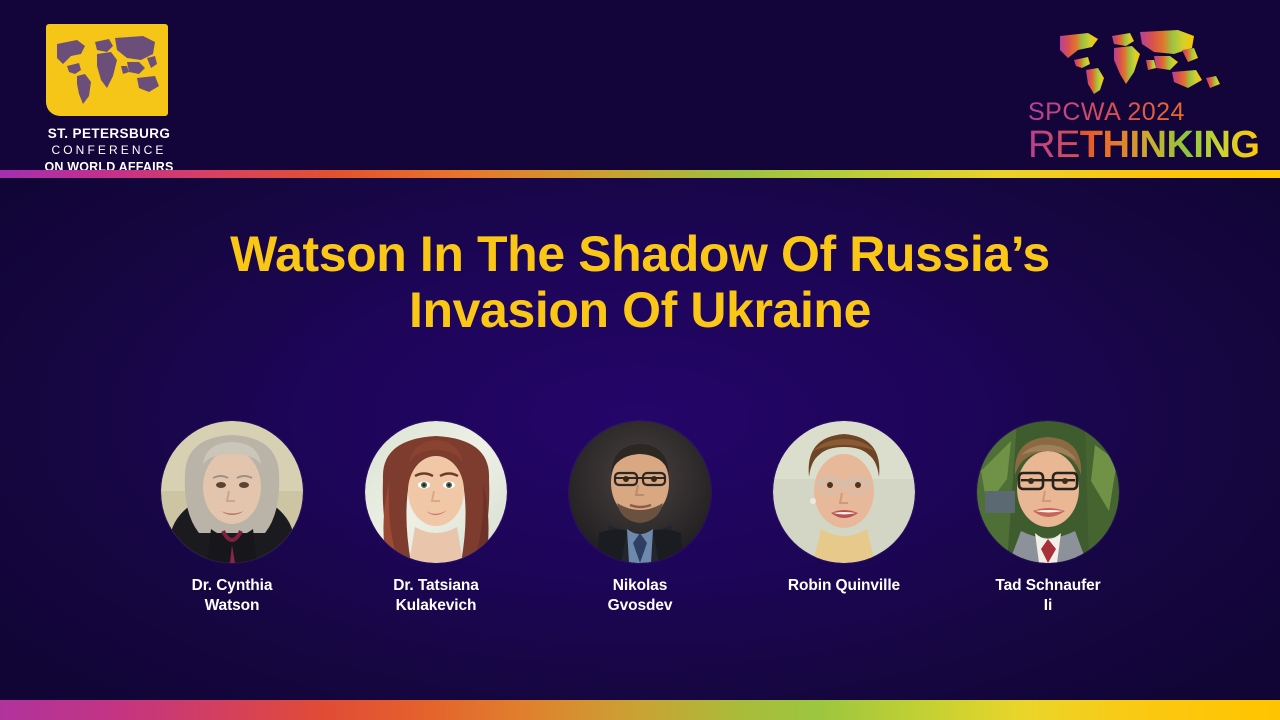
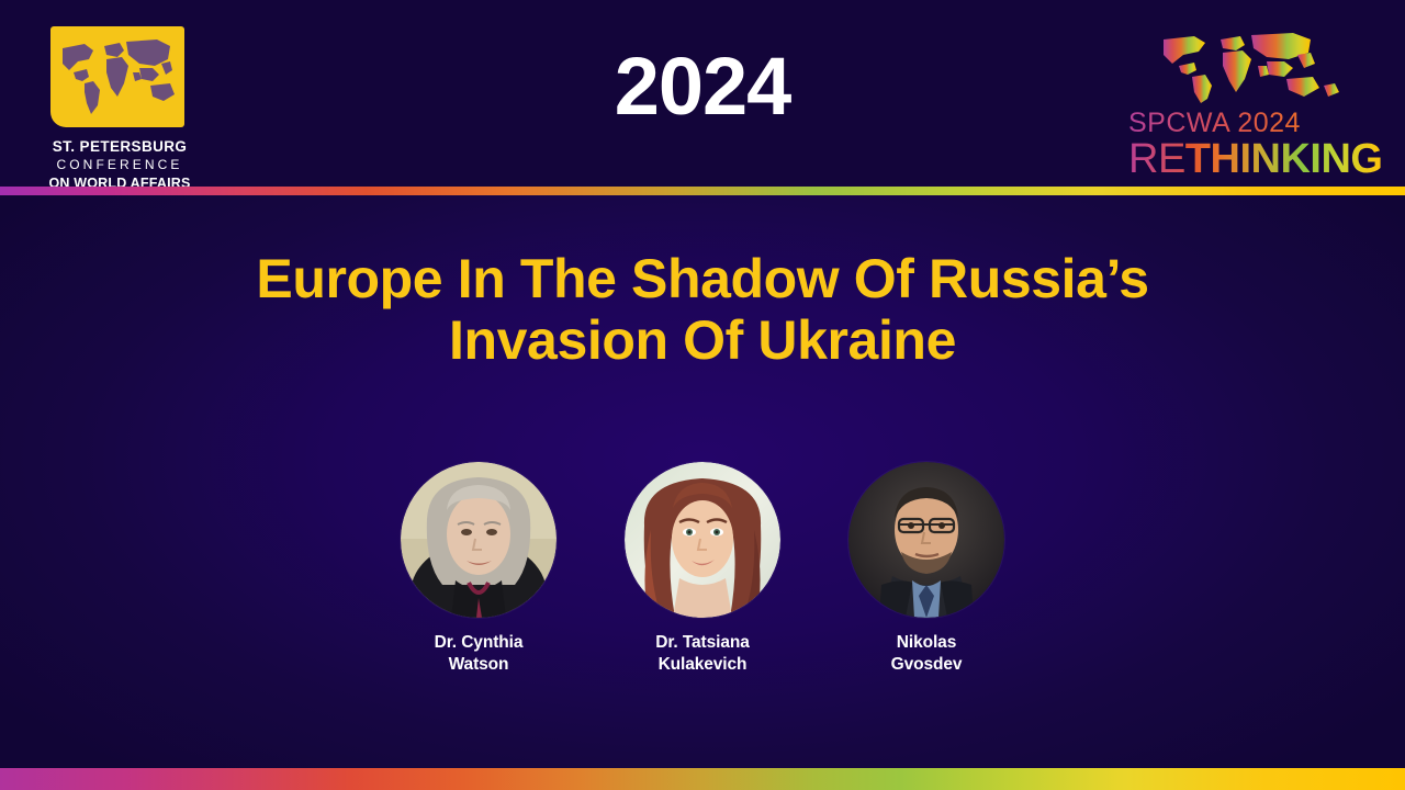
  ST. PETERSBURG
  CONFERENCE
  ON WORLD AFFAIRS
+ 2024
  SPCWA 2024
  RETHINKING
- Watson In The Shadow Of Russia’s
+ Europe In The Shadow Of Russia’s
  Invasion Of Ukraine
  Dr. Cynthia
  Watson
  Dr. Tatsiana
  Kulakevich
  Nikolas
  Gvosdev
- Robin Quinville
- Tad Schnaufer
- Ii
